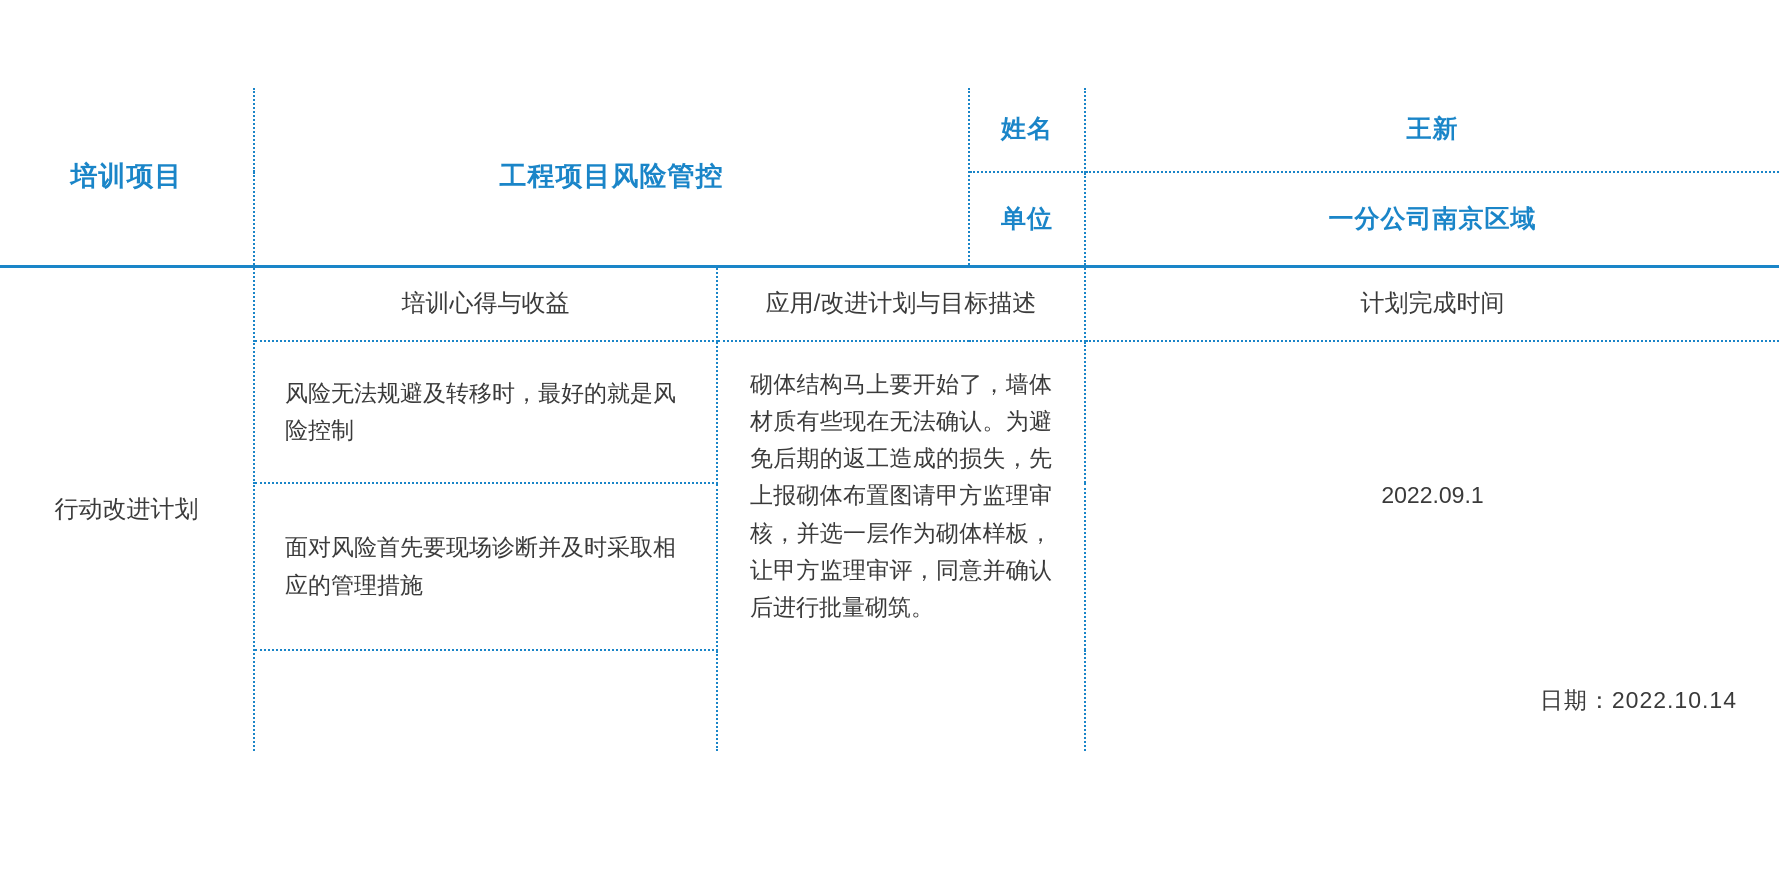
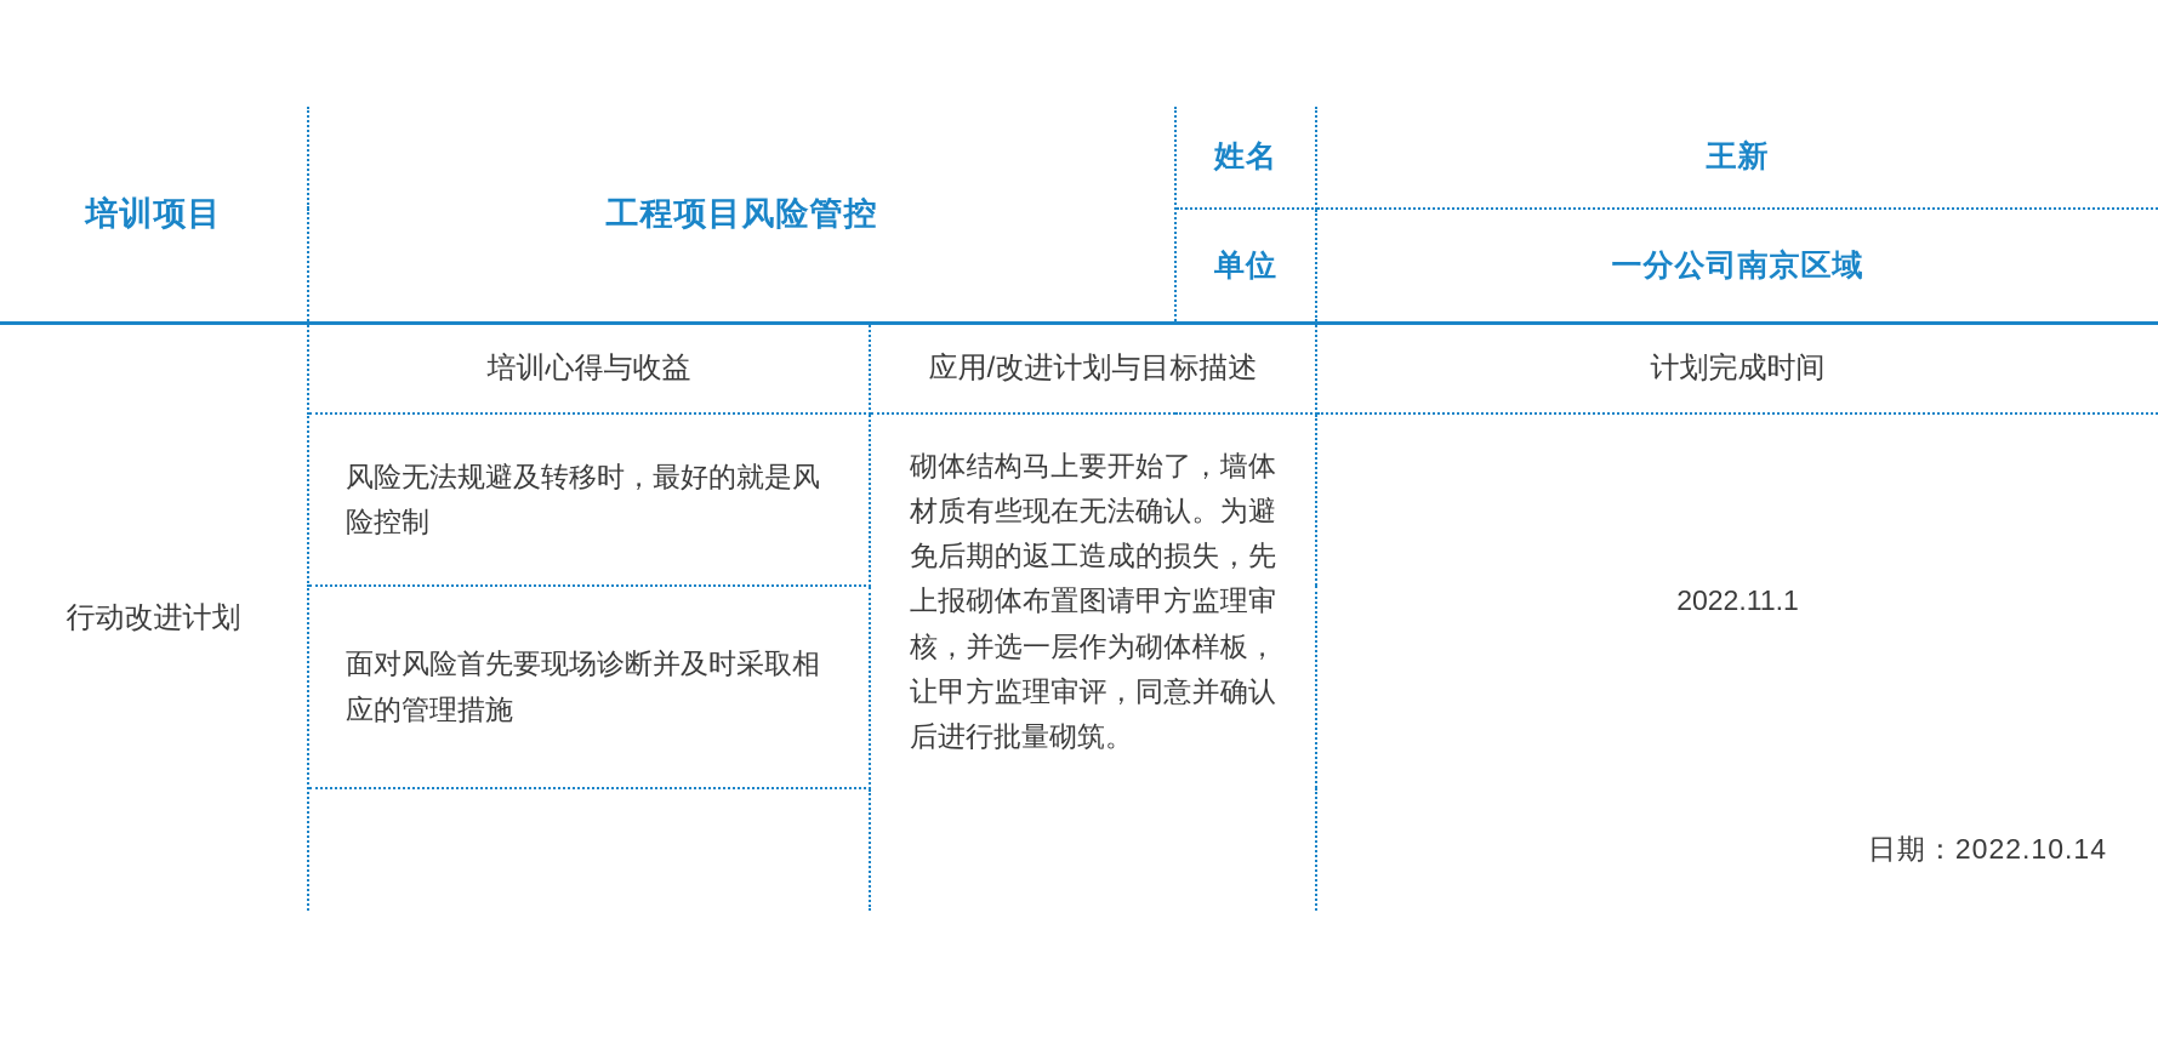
  培训项目	工程项目风险管控	姓名	王新
  单位	一分公司南京区域
  行动改进计划	培训心得与收益	应用/改进计划与目标描述	计划完成时间
- 风险无法规避及转移时，最好的就是风险控制	砌体结构马上要开始了，墙体材质有些现在无法确认。为避免后期的返工造成的损失，先上报砌体布置图请甲方监理审核，并选一层作为砌体样板，让甲方监理审评，同意并确认后进行批量砌筑。	2022.09.1
+ 风险无法规避及转移时，最好的就是风险控制	砌体结构马上要开始了，墙体材质有些现在无法确认。为避免后期的返工造成的损失，先上报砌体布置图请甲方监理审核，并选一层作为砌体样板，让甲方监理审评，同意并确认后进行批量砌筑。	2022.11.1
  面对风险首先要现场诊断并及时采取相应的管理措施
  		日期：2022.10.14
